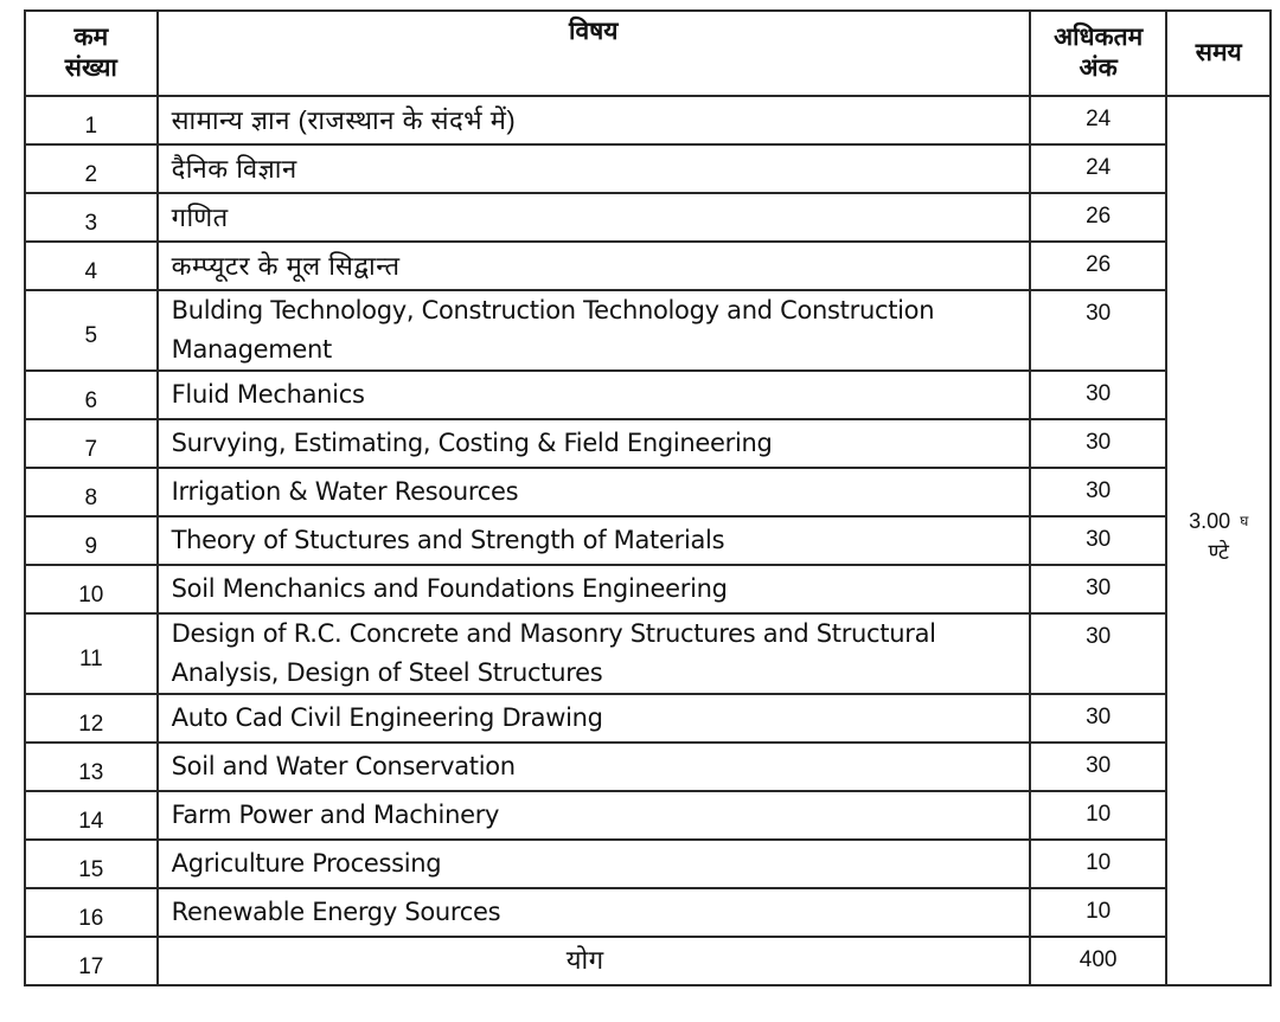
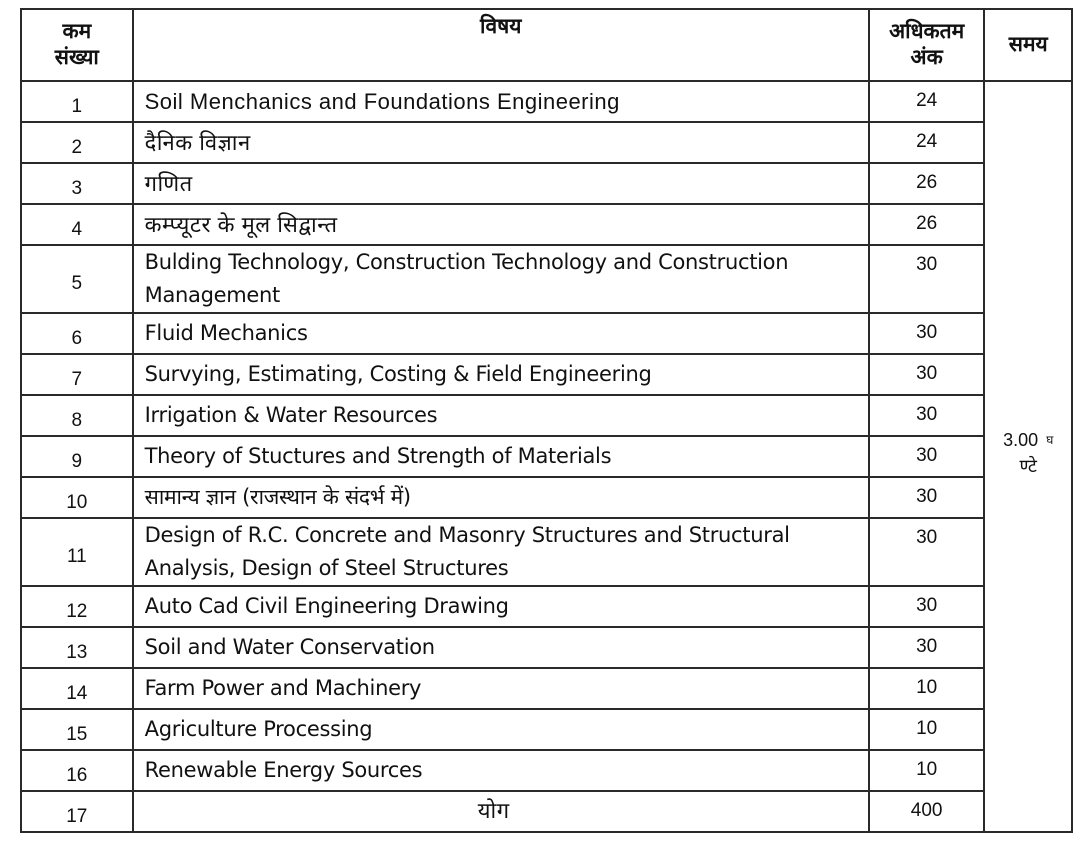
  कम संख्या	विषय	अधिकतम अंक	समय
- 1	सामान्य ज्ञान (राजस्थान के संदर्भ में)	24	3.00 घ ण्टे
+ 1	Soil Menchanics and Foundations Engineering	24	3.00 घ ण्टे
  2	दैनिक विज्ञान	24
  3	गणित	26
  4	कम्प्यूटर के मूल सिद्वान्त	26
  5	Bulding Technology, Construction Technology and Construction Management	30
  6	Fluid Mechanics	30
  7	Survying, Estimating, Costing & Field Engineering	30
  8	Irrigation & Water Resources	30
  9	Theory of Stuctures and Strength of Materials	30
- 10	Soil Menchanics and Foundations Engineering	30
+ 10	सामान्य ज्ञान (राजस्थान के संदर्भ में)	30
  11	Design of R.C. Concrete and Masonry Structures and Structural Analysis, Design of Steel Structures	30
  12	Auto Cad Civil Engineering Drawing	30
  13	Soil and Water Conservation	30
  14	Farm Power and Machinery	10
  15	Agriculture Processing	10
  16	Renewable Energy Sources	10
  17	योग	400
